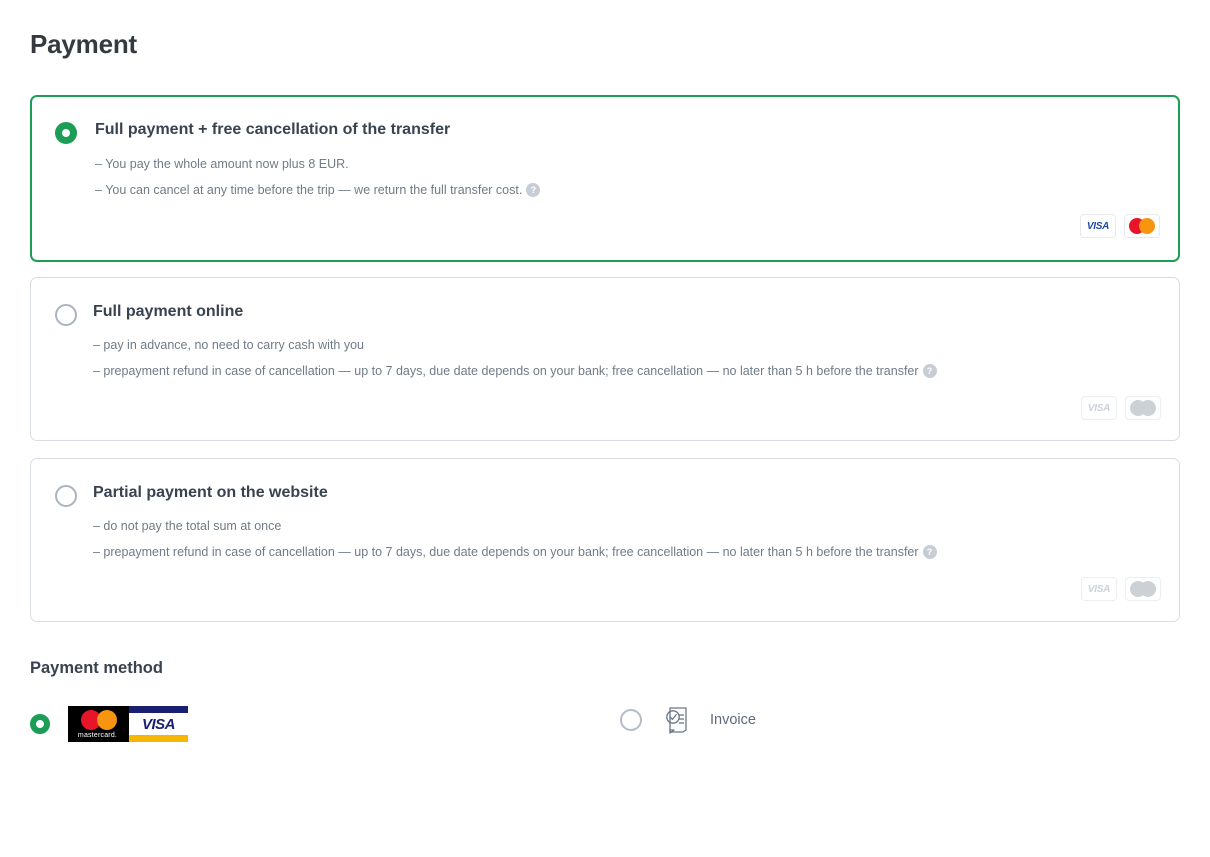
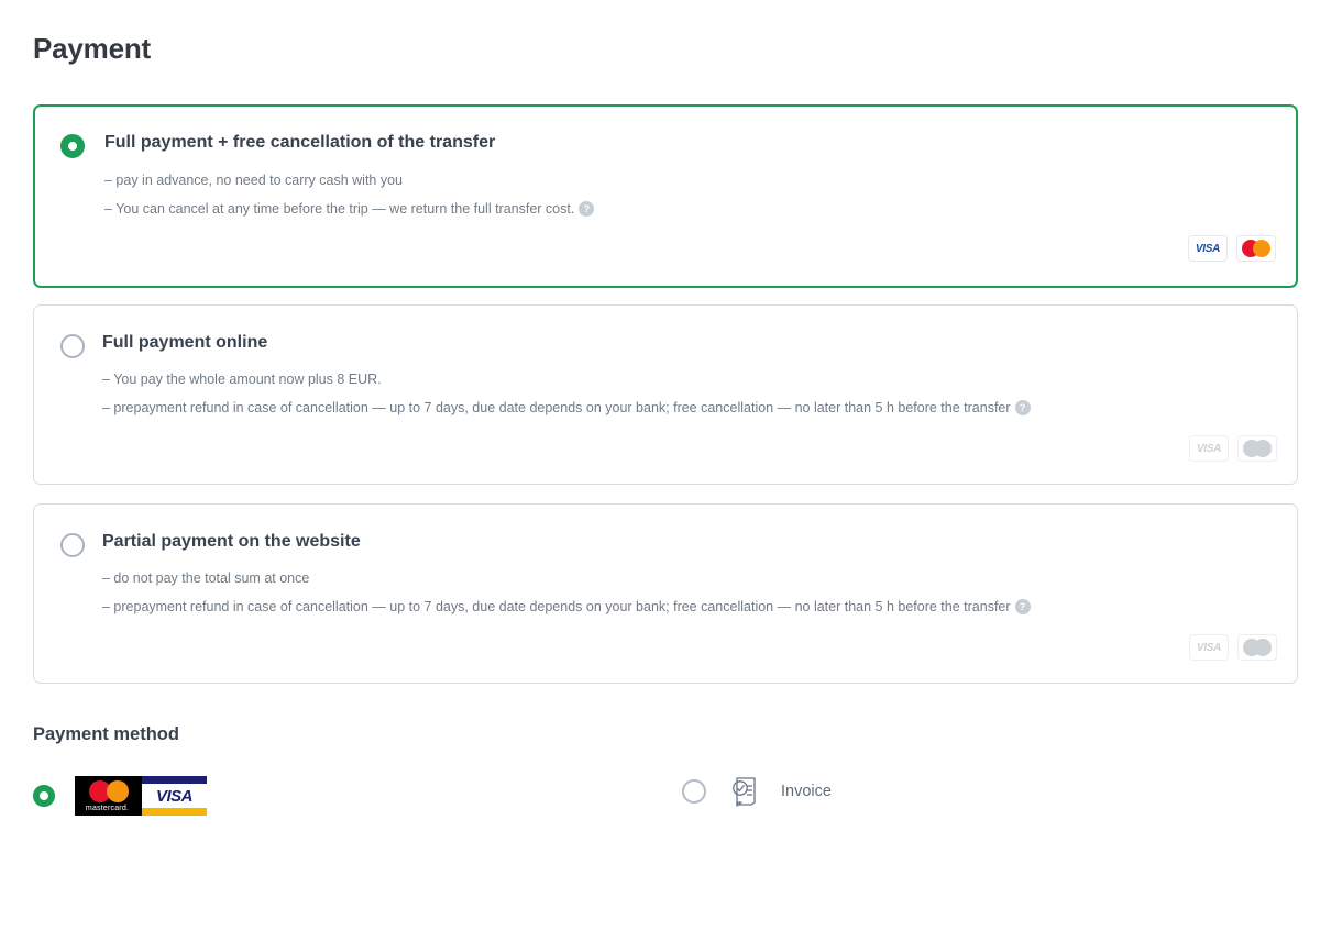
  Payment
  Full payment + free cancellation of the transfer
- – You pay the whole amount now plus 8 EUR.
+ – pay in advance, no need to carry cash with you
  – You can cancel at any time before the trip — we return the full transfer cost. ?
  VISA
  Full payment online
- – pay in advance, no need to carry cash with you
+ – You pay the whole amount now plus 8 EUR.
  – prepayment refund in case of cancellation — up to 7 days, due date depends on your bank; free cancellation — no later than 5 h before the transfer ?
  VISA
  Partial payment on the website
  – do not pay the total sum at once
  – prepayment refund in case of cancellation — up to 7 days, due date depends on your bank; free cancellation — no later than 5 h before the transfer ?
  VISA
  Payment method
  VISA
  Invoice
